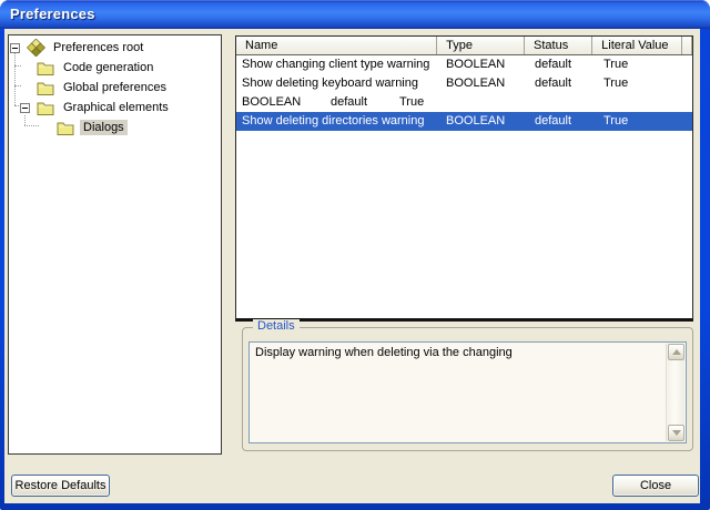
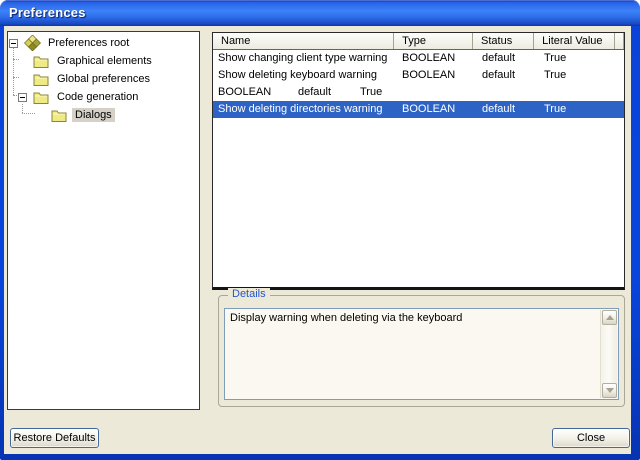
  Preferences
  Preferences root
- Code generation
+ Graphical elements
  Global preferences
- Graphical elements
+ Code generation
  Dialogs
  Name
  Type
  Status
  Literal Value
  Show changing client type warning
  BOOLEAN
  default
  True
  Show deleting keyboard warning
  BOOLEAN
  default
  True
  BOOLEAN
  default
  True
  Show deleting directories warning
  BOOLEAN
  default
  True
  Details
- Display warning when deleting via the changing
+ Display warning when deleting via the keyboard
  Restore Defaults
  Close
